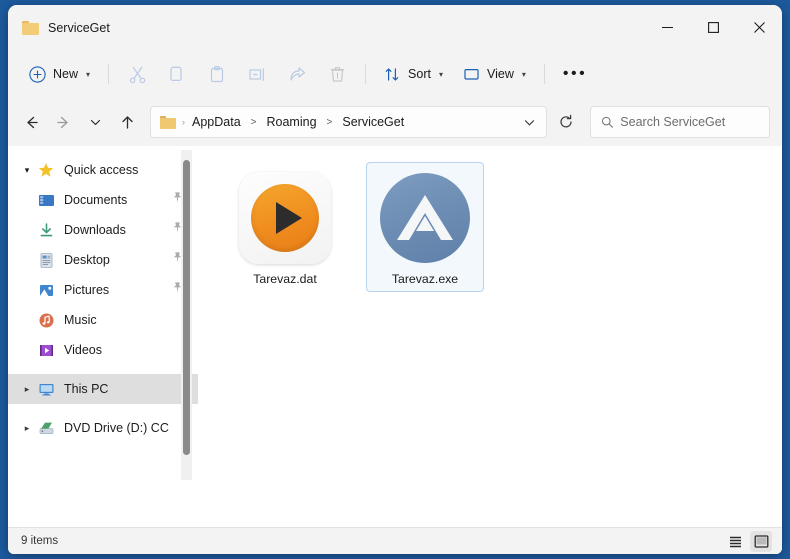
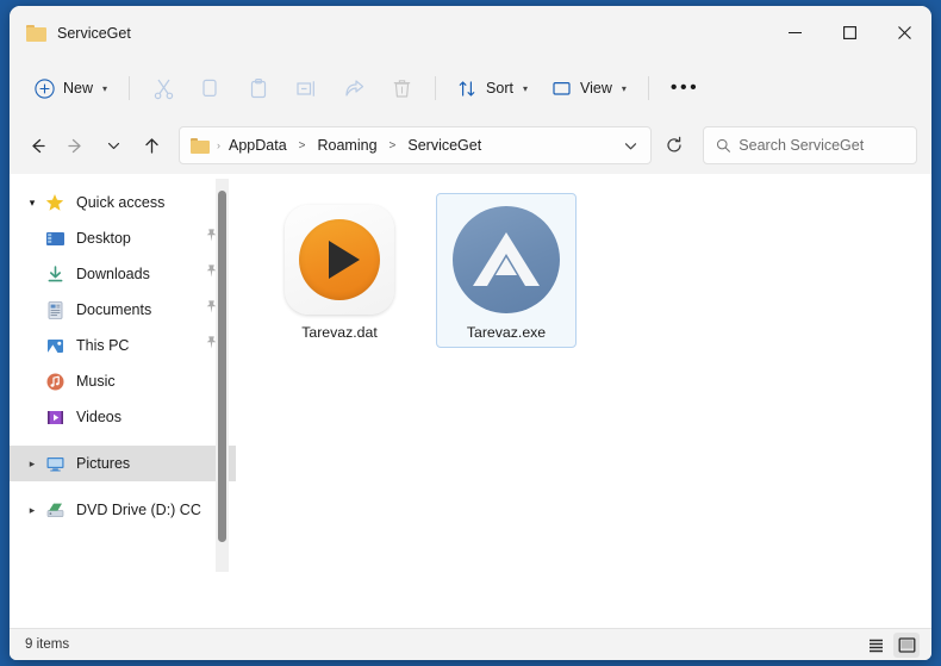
  ServiceGet
  New
  ▾
  Sort
  ▾
  View
  ▾
  •••
  ›
  AppData
  >
  Roaming
  >
  ServiceGet
  Search ServiceGet
  ▾
  Quick access
- Documents
+ Desktop
  Downloads
- Desktop
+ Documents
- Pictures
+ This PC
  Music
  Videos
  ▸
- This PC
+ Pictures
  ▸
  DVD Drive (D:) CC
  Tarevaz.dat
  Tarevaz.exe
  9 items
